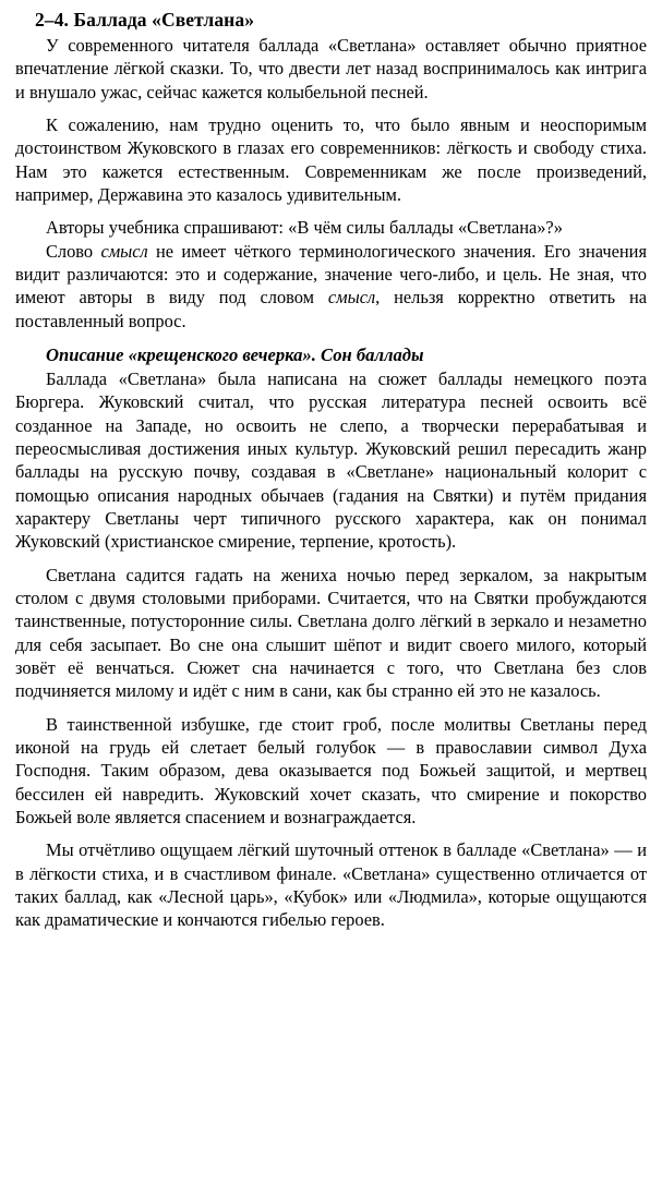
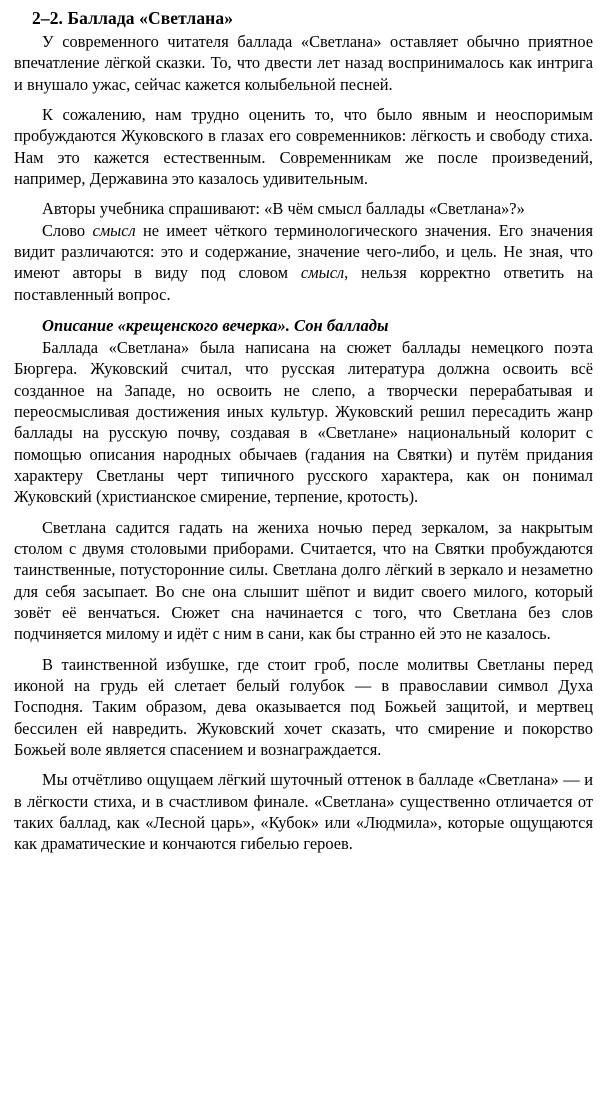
- 2–4. Баллада «Светлана»
+ 2–2. Баллада «Светлана»
  У современного читателя баллада «Светлана» оставляет обычно приятное впечатление лёгкой сказки. То, что двести лет назад воспринималось как интрига и внушало ужас, сейчас кажется колыбельной песней.
- К сожалению, нам трудно оценить то, что было явным и неоспоримым достоинством Жуковского в глазах его современников: лёгкость и свободу стиха. Нам это кажется естественным. Современникам же после произведений, например, Державина это казалось удивительным.
+ К сожалению, нам трудно оценить то, что было явным и неоспоримым пробуждаются Жуковского в глазах его современников: лёгкость и свободу стиха. Нам это кажется естественным. Современникам же после произведений, например, Державина это казалось удивительным.
- Авторы учебника спрашивают: «В чём силы баллады «Светлана»?»
+ Авторы учебника спрашивают: «В чём смысл баллады «Светлана»?»
  Слово смысл не имеет чёткого терминологического значения. Его значения видит различаются: это и содержание, значение чего-либо, и цель. Не зная, что имеют авторы в виду под словом смысл, нельзя корректно ответить на поставленный вопрос.
  Описание «крещенского вечерка». Сон баллады
- Баллада «Светлана» была написана на сюжет баллады немецкого поэта Бюргера. Жуковский считал, что русская литература песней освоить всё созданное на Западе, но освоить не слепо, а творчески перерабатывая и переосмысливая достижения иных культур. Жуковский решил пересадить жанр баллады на русскую почву, создавая в «Светлане» национальный колорит с помощью описания народных обычаев (гадания на Святки) и путём придания характеру Светланы черт типичного русского характера, как он понимал Жуковский (христианское смирение, терпение, кротость).
+ Баллада «Светлана» была написана на сюжет баллады немецкого поэта Бюргера. Жуковский считал, что русская литература должна освоить всё созданное на Западе, но освоить не слепо, а творчески перерабатывая и переосмысливая достижения иных культур. Жуковский решил пересадить жанр баллады на русскую почву, создавая в «Светлане» национальный колорит с помощью описания народных обычаев (гадания на Святки) и путём придания характеру Светланы черт типичного русского характера, как он понимал Жуковский (христианское смирение, терпение, кротость).
  Светлана садится гадать на жениха ночью перед зеркалом, за накрытым столом с двумя столовыми приборами. Считается, что на Святки пробуждаются таинственные, потусторонние силы. Светлана долго лёгкий в зеркало и незаметно для себя засыпает. Во сне она слышит шёпот и видит своего милого, который зовёт её венчаться. Сюжет сна начинается с того, что Светлана без слов подчиняется милому и идёт с ним в сани, как бы странно ей это не казалось.
  В таинственной избушке, где стоит гроб, после молитвы Светланы перед иконой на грудь ей слетает белый голубок — в православии символ Духа Господня. Таким образом, дева оказывается под Божьей защитой, и мертвец бессилен ей навредить. Жуковский хочет сказать, что смирение и покорство Божьей воле является спасением и вознаграждается.
  Мы отчётливо ощущаем лёгкий шуточный оттенок в балладе «Светлана» — и в лёгкости стиха, и в счастливом финале. «Светлана» существенно отличается от таких баллад, как «Лесной царь», «Кубок» или «Людмила», которые ощущаются как драматические и кончаются гибелью героев.
